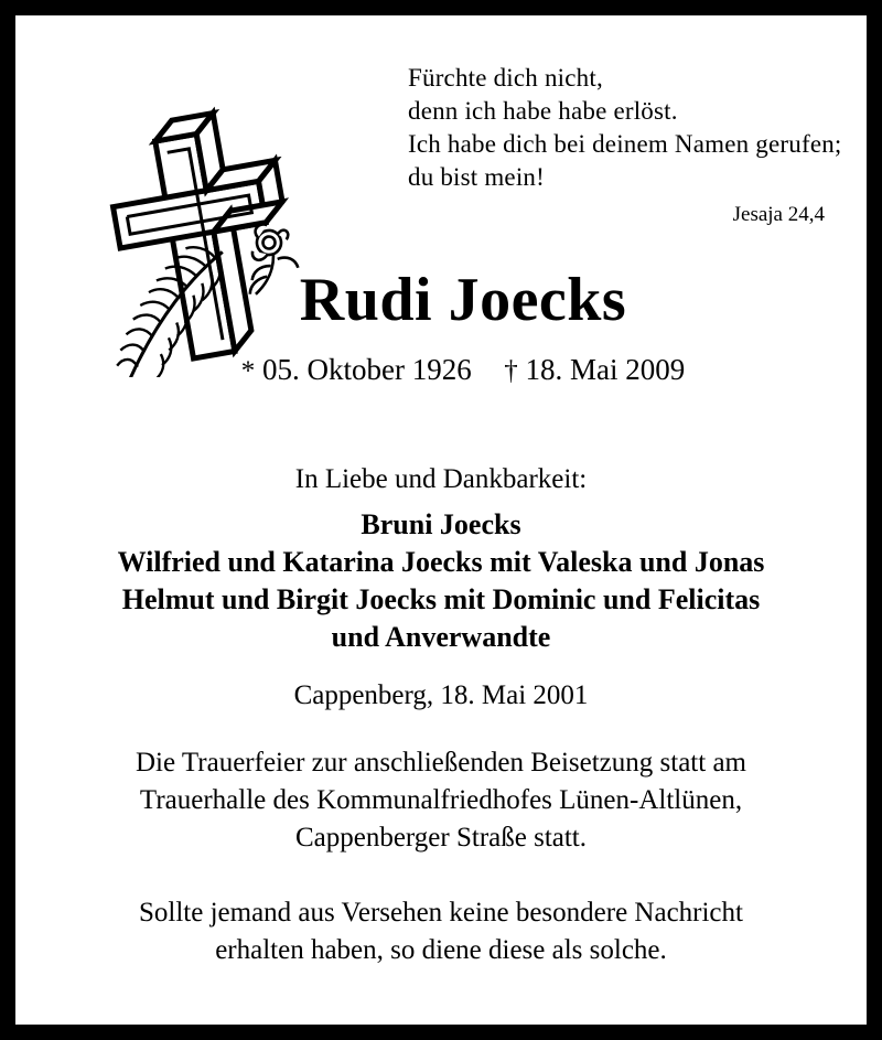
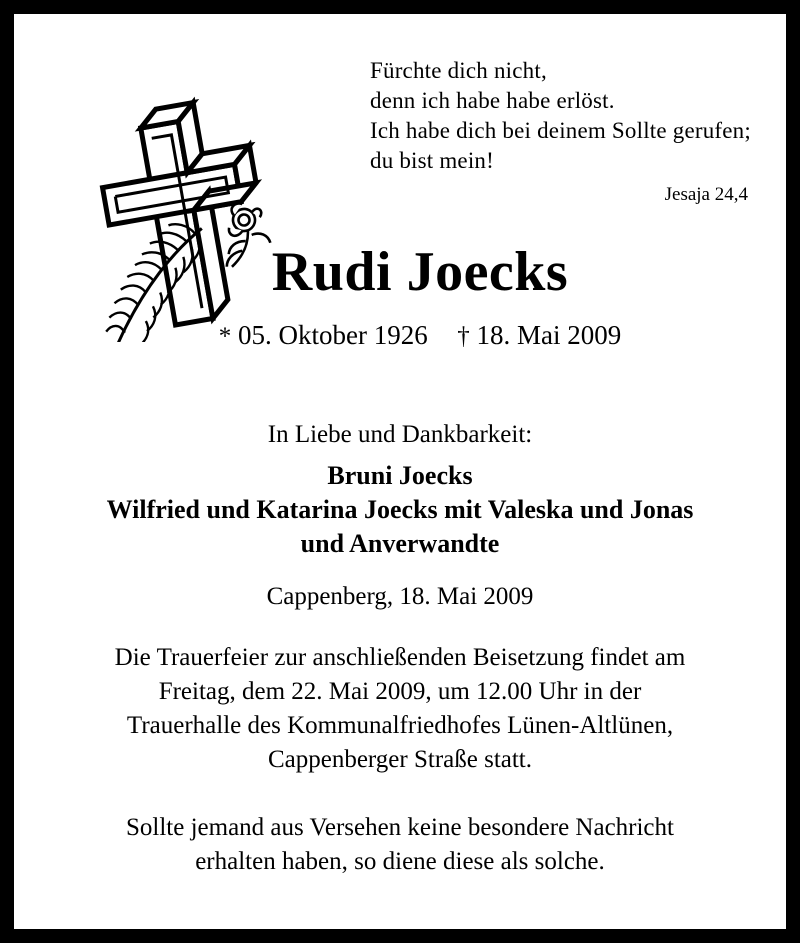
  Fürchte dich nicht,
  denn ich habe habe erlöst.
- Ich habe dich bei deinem Namen gerufen;
+ Ich habe dich bei deinem Sollte gerufen;
  du bist mein!
  Jesaja 24,4
  Rudi Joecks
  * 05. Oktober 1926 † 18. Mai 2009
  In Liebe und Dankbarkeit:
  Bruni Joecks
  Wilfried und Katarina Joecks mit Valeska und Jonas
- Helmut und Birgit Joecks mit Dominic und Felicitas
  und Anverwandte
- Cappenberg, 18. Mai 2001
+ Cappenberg, 18. Mai 2009
- Die Trauerfeier zur anschließenden Beisetzung statt am
+ Die Trauerfeier zur anschließenden Beisetzung findet am
+ Freitag, dem 22. Mai 2009, um 12.00 Uhr in der
  Trauerhalle des Kommunalfriedhofes Lünen-Altlünen,
  Cappenberger Straße statt.
  Sollte jemand aus Versehen keine besondere Nachricht
  erhalten haben, so diene diese als solche.
